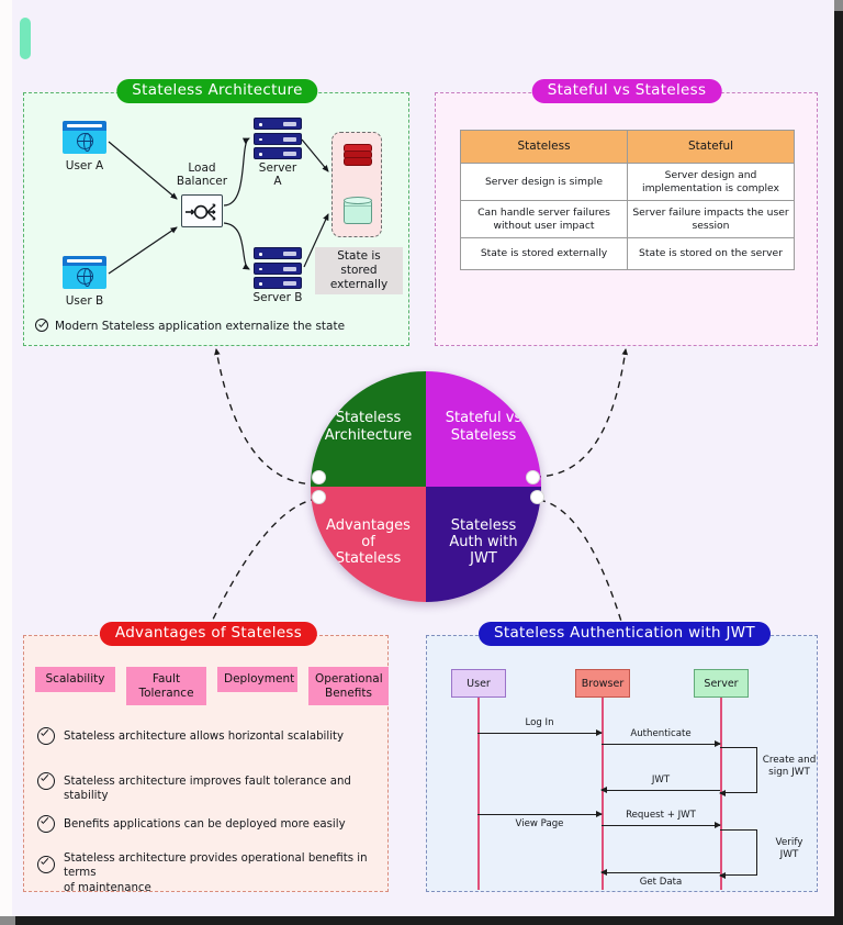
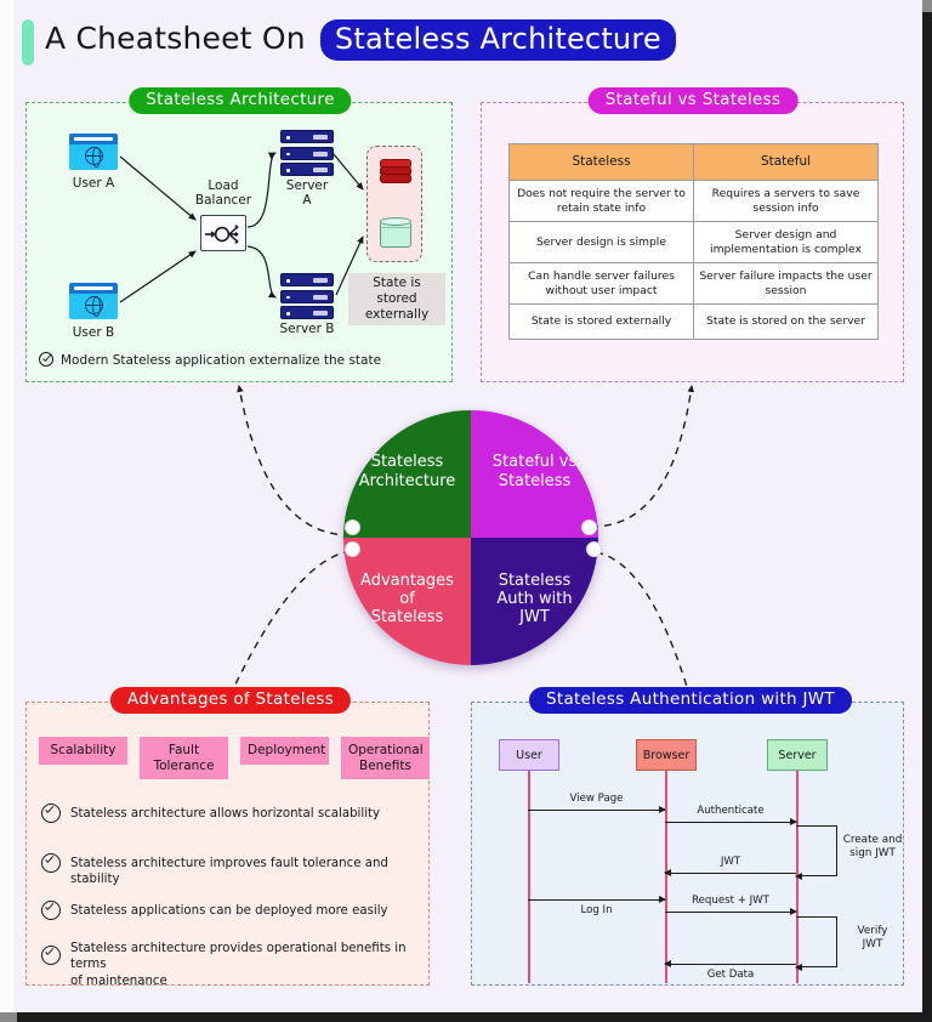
+ A Cheatsheet On Stateless Architecture
  Stateless Architecture
  User A
  User B
  Load
  Balancer
  Server
  A
  Server B
  State is stored
  externally
  Modern Stateless application externalize the state
  Stateful vs Stateless
  Stateless	Stateful
+ Does not require the server to retain state info	Requires a servers to save session info
  Server design is simple	Server design and implementation is complex
  Can handle server failures without user impact	Server failure impacts the user session
  State is stored externally	State is stored on the server
  Advantages of Stateless
  Scalability
  Fault
  Tolerance
  Deployment
  Operational
  Benefits
  Stateless architecture allows horizontal scalability
  Stateless architecture improves fault tolerance and stability
- Benefits applications can be deployed more easily
+ Stateless applications can be deployed more easily
  Stateless architecture provides operational benefits in terms
  of maintenance
  Stateless Authentication with JWT
  User
  Browser
  Server
- Log In
+ View Page
  Authenticate
  JWT
- View Page
+ Log In
  Request + JWT
  Get Data
  Create and
  sign JWT
  Verify
  JWT
  Stateless
  Architecture
  Stateful vs
  Stateless
  Advantages
  of
  Stateless
  Stateless
  Auth with
  JWT
